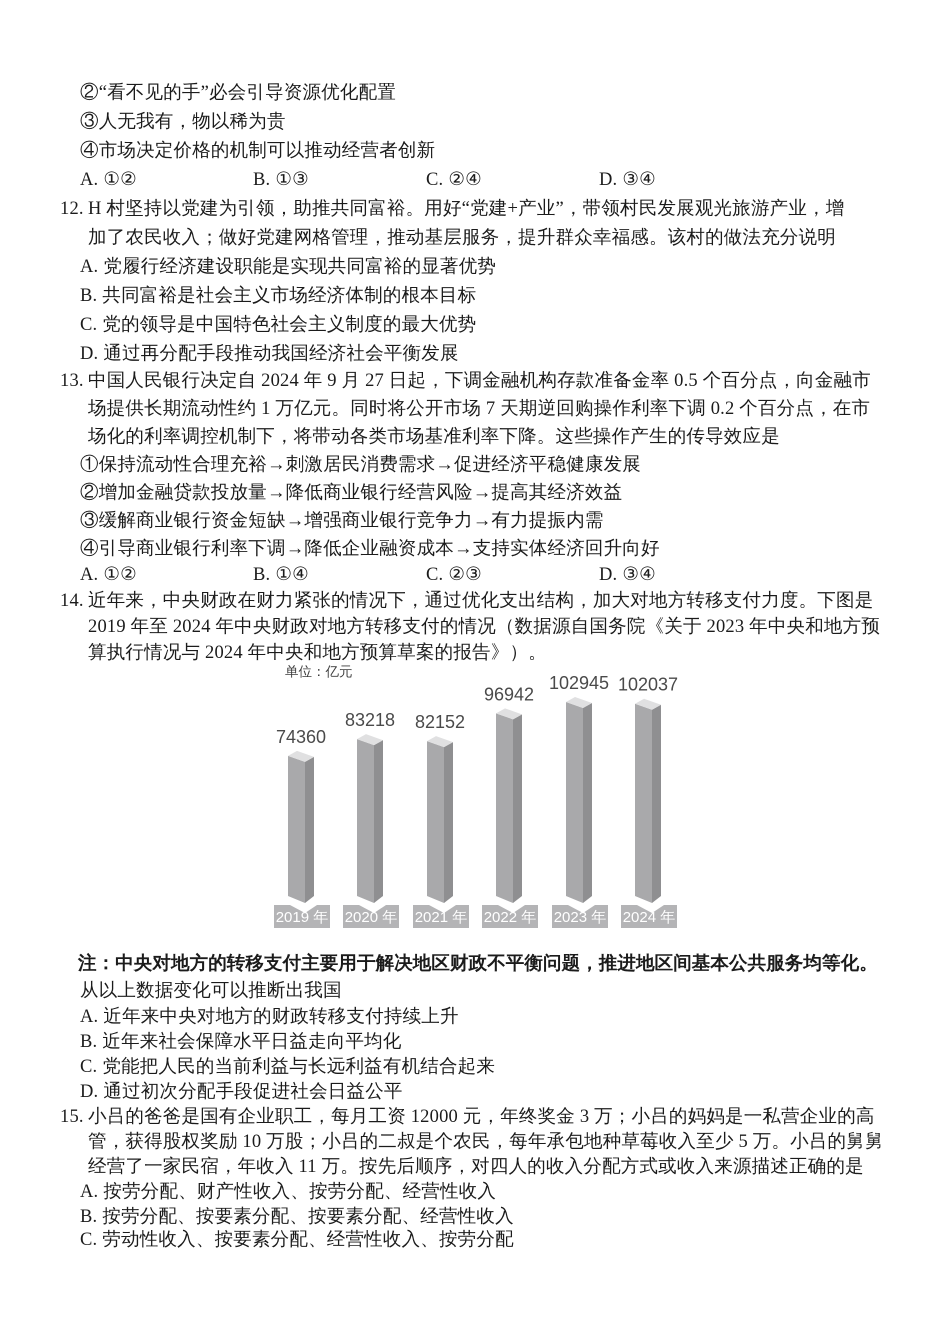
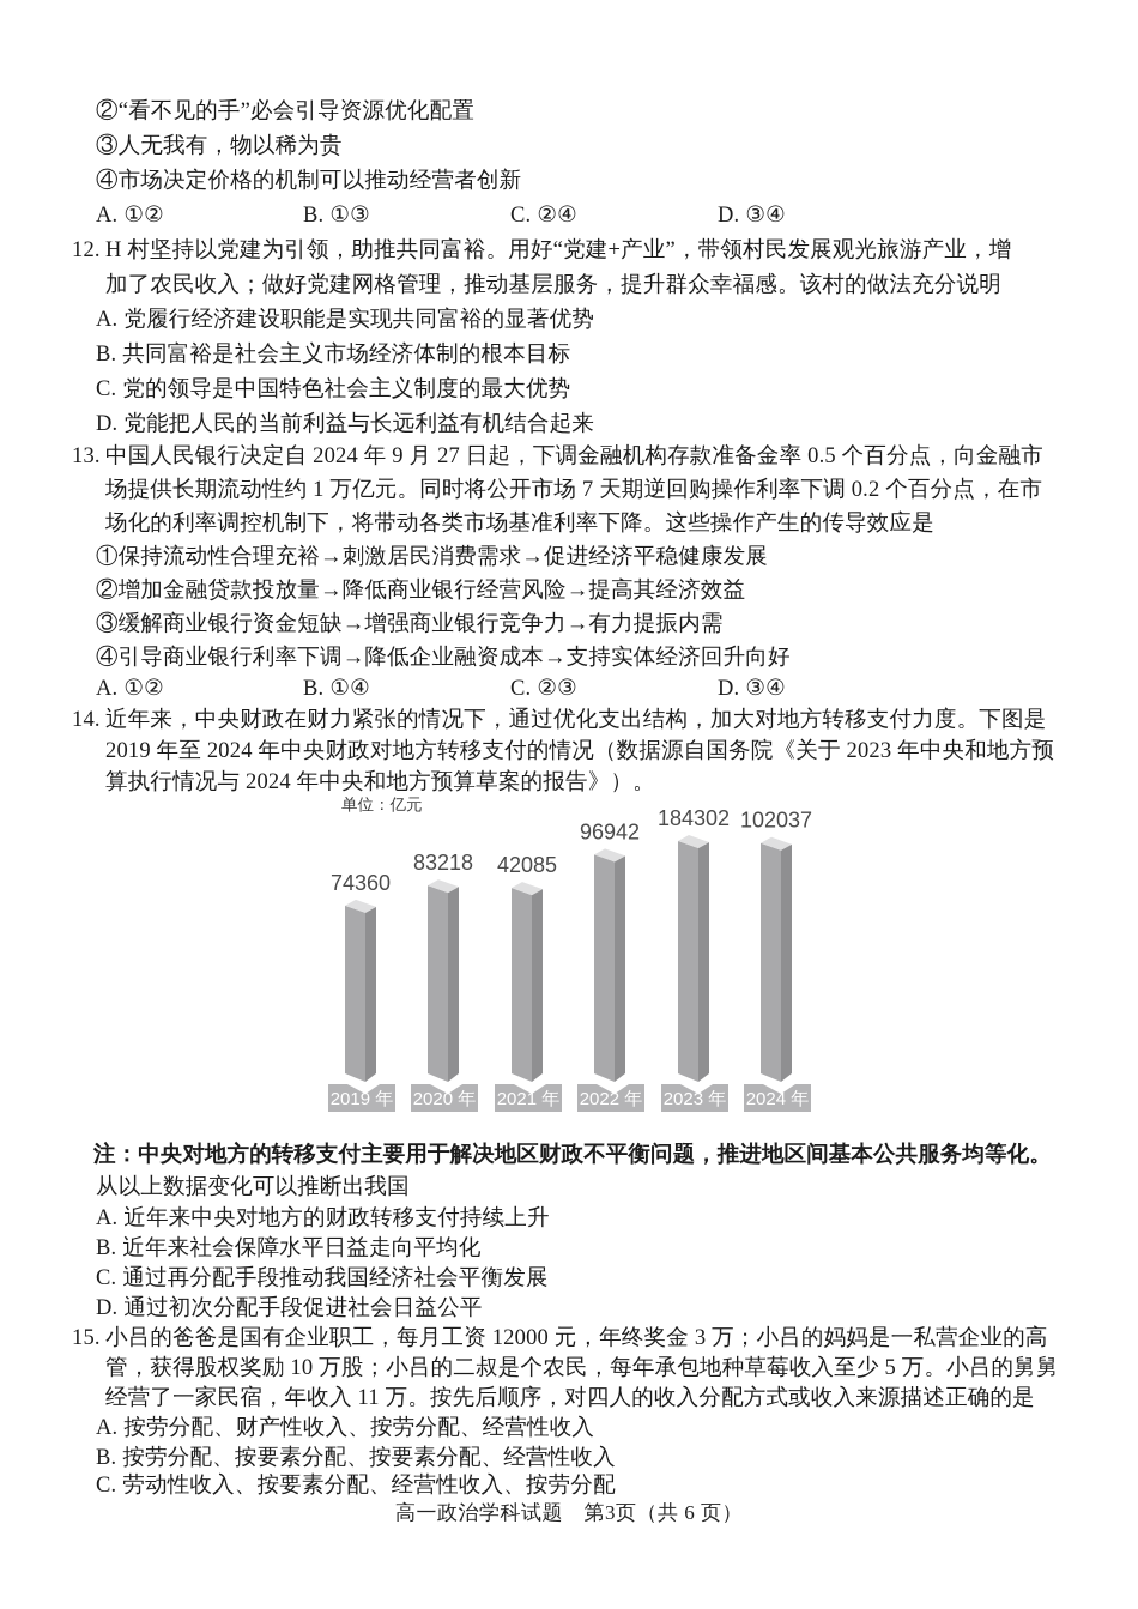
  ②“看不见的手”必会引导资源优化配置
  ③人无我有，物以稀为贵
  ④市场决定价格的机制可以推动经营者创新
  A. ①②
  B. ①③
  C. ②④
  D. ③④
  12. H 村坚持以党建为引领，助推共同富裕。用好“党建+产业”，带领村民发展观光旅游产业，增
  加了农民收入；做好党建网格管理，推动基层服务，提升群众幸福感。该村的做法充分说明
  A. 党履行经济建设职能是实现共同富裕的显著优势
  B. 共同富裕是社会主义市场经济体制的根本目标
  C. 党的领导是中国特色社会主义制度的最大优势
- D. 通过再分配手段推动我国经济社会平衡发展
+ D. 党能把人民的当前利益与长远利益有机结合起来
  13. 中国人民银行决定自 2024 年 9 月 27 日起，下调金融机构存款准备金率 0.5 个百分点，向金融市
  场提供长期流动性约 1 万亿元。同时将公开市场 7 天期逆回购操作利率下调 0.2 个百分点，在市
  场化的利率调控机制下，将带动各类市场基准利率下降。这些操作产生的传导效应是
  ①保持流动性合理充裕→刺激居民消费需求→促进经济平稳健康发展
  ②增加金融贷款投放量→降低商业银行经营风险→提高其经济效益
  ③缓解商业银行资金短缺→增强商业银行竞争力→有力提振内需
  ④引导商业银行利率下调→降低企业融资成本→支持实体经济回升向好
  A. ①②
  B. ①④
  C. ②③
  D. ③④
  14. 近年来，中央财政在财力紧张的情况下，通过优化支出结构，加大对地方转移支付力度。下图是
  2019 年至 2024 年中央财政对地方转移支付的情况（数据源自国务院《关于 2023 年中央和地方预
  算执行情况与 2024 年中央和地方预算草案的报告》）。
  注：中央对地方的转移支付主要用于解决地区财政不平衡问题，推进地区间基本公共服务均等化。
  从以上数据变化可以推断出我国
  A. 近年来中央对地方的财政转移支付持续上升
  B. 近年来社会保障水平日益走向平均化
- C. 党能把人民的当前利益与长远利益有机结合起来
+ C. 通过再分配手段推动我国经济社会平衡发展
  D. 通过初次分配手段促进社会日益公平
  15. 小吕的爸爸是国有企业职工，每月工资 12000 元，年终奖金 3 万；小吕的妈妈是一私营企业的高
  管，获得股权奖励 10 万股；小吕的二叔是个农民，每年承包地种草莓收入至少 5 万。小吕的舅舅
  经营了一家民宿，年收入 11 万。按先后顺序，对四人的收入分配方式或收入来源描述正确的是
  A. 按劳分配、财产性收入、按劳分配、经营性收入
  B. 按劳分配、按要素分配、按要素分配、经营性收入
  C. 劳动性收入、按要素分配、经营性收入、按劳分配
  单位：亿元
  74360
  2019 年
  83218
  2020 年
- 82152
+ 42085
  2021 年
  96942
  2022 年
- 102945
+ 184302
  2023 年
  102037
  2024 年
+ 高一政治学科试题 第3页（共 6 页）
